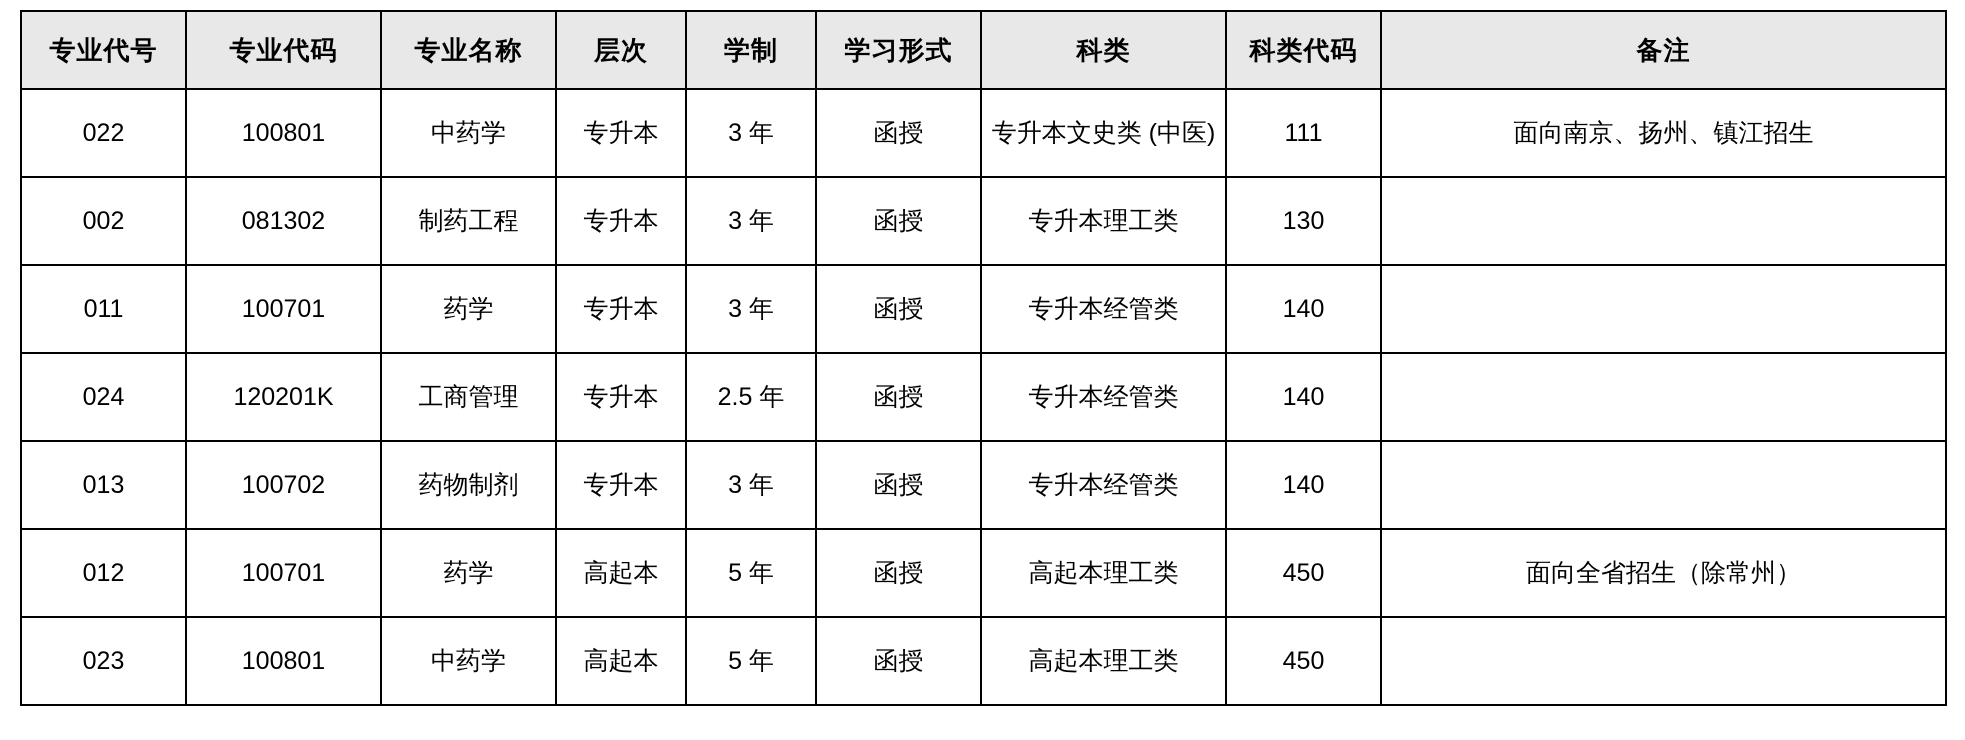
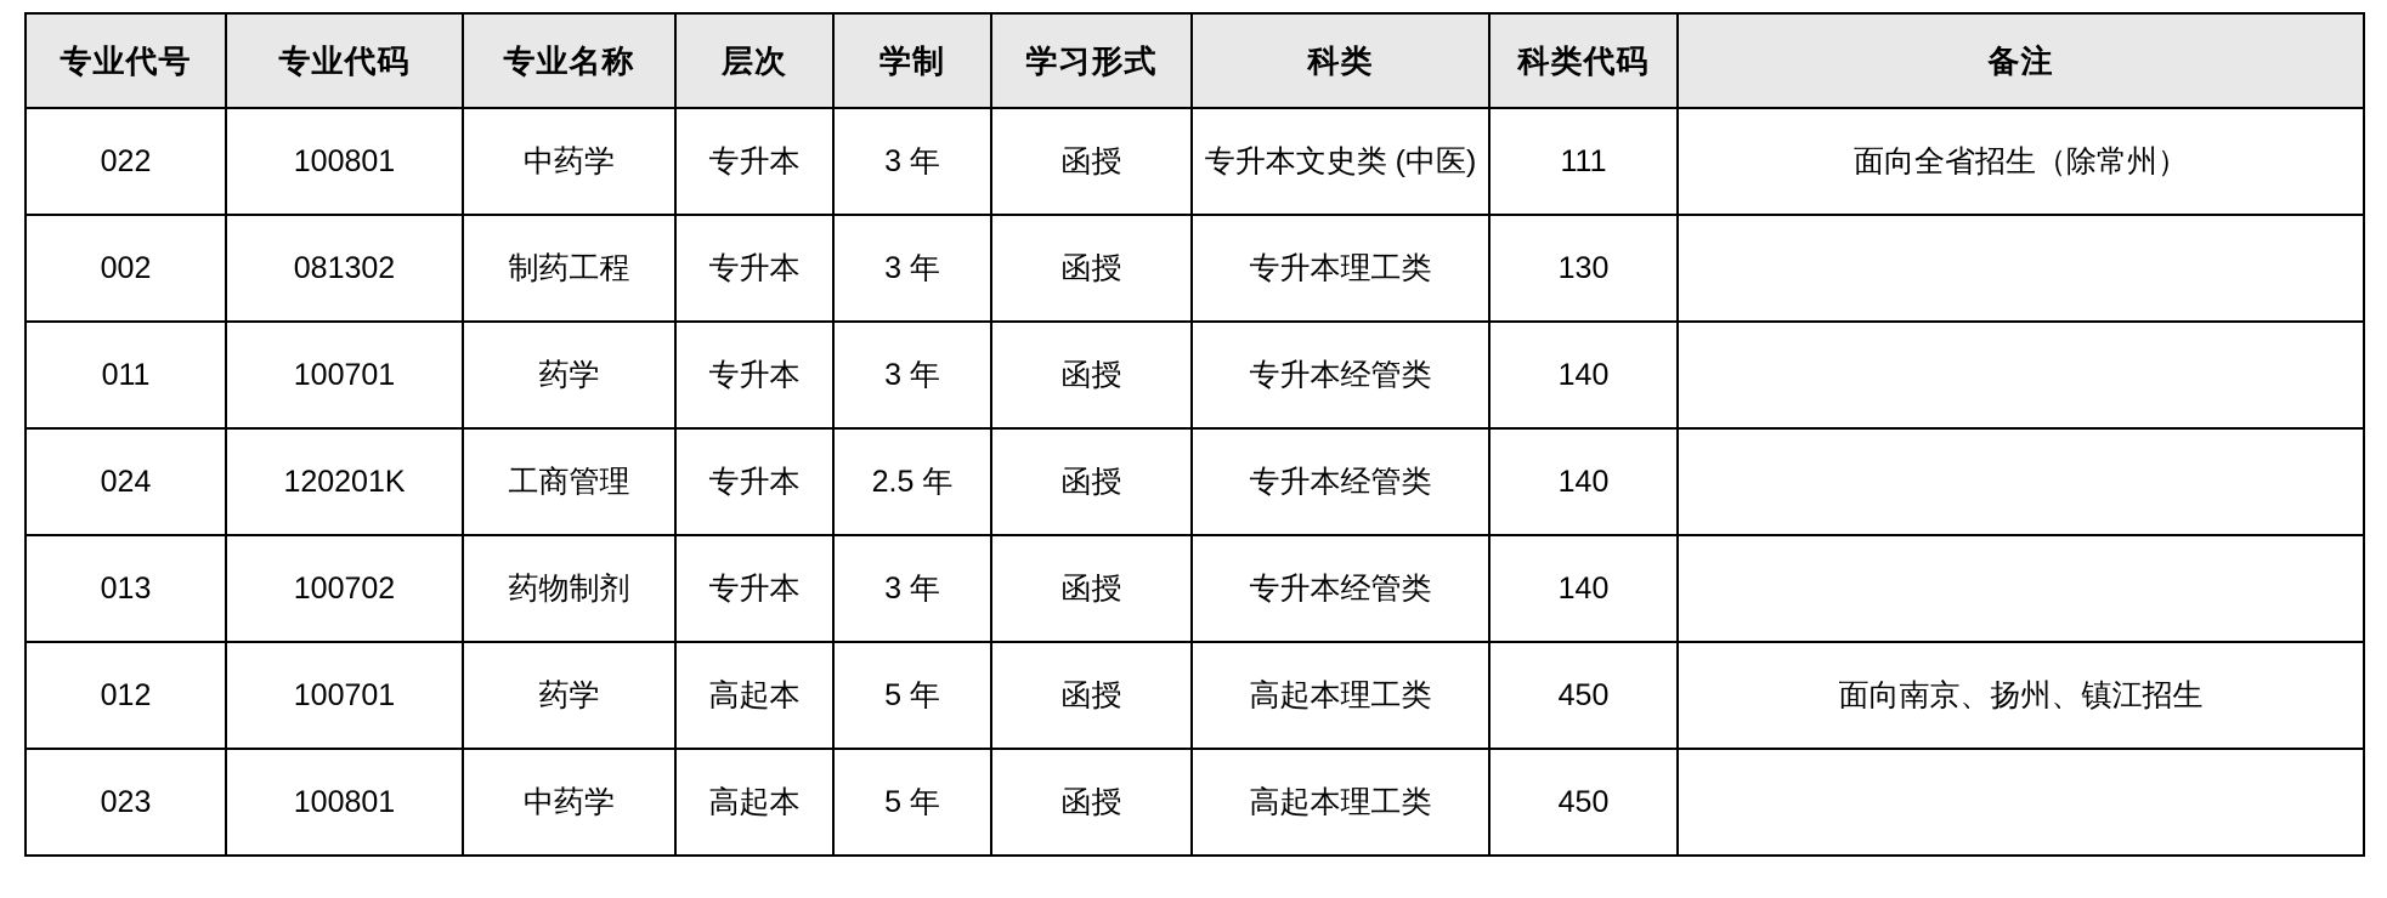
  专业代号	专业代码	专业名称	层次	学制	学习形式	科类	科类代码	备注
- 022	100801	中药学	专升本	3 年	函授	专升本文史类 (中医)	111	面向南京、扬州、镇江招生
+ 022	100801	中药学	专升本	3 年	函授	专升本文史类 (中医)	111	面向全省招生（除常州）
  002	081302	制药工程	专升本	3 年	函授	专升本理工类	130
  011	100701	药学	专升本	3 年	函授	专升本经管类	140
  024	120201K	工商管理	专升本	2.5 年	函授	专升本经管类	140
  013	100702	药物制剂	专升本	3 年	函授	专升本经管类	140
- 012	100701	药学	高起本	5 年	函授	高起本理工类	450	面向全省招生（除常州）
+ 012	100701	药学	高起本	5 年	函授	高起本理工类	450	面向南京、扬州、镇江招生
  023	100801	中药学	高起本	5 年	函授	高起本理工类	450
